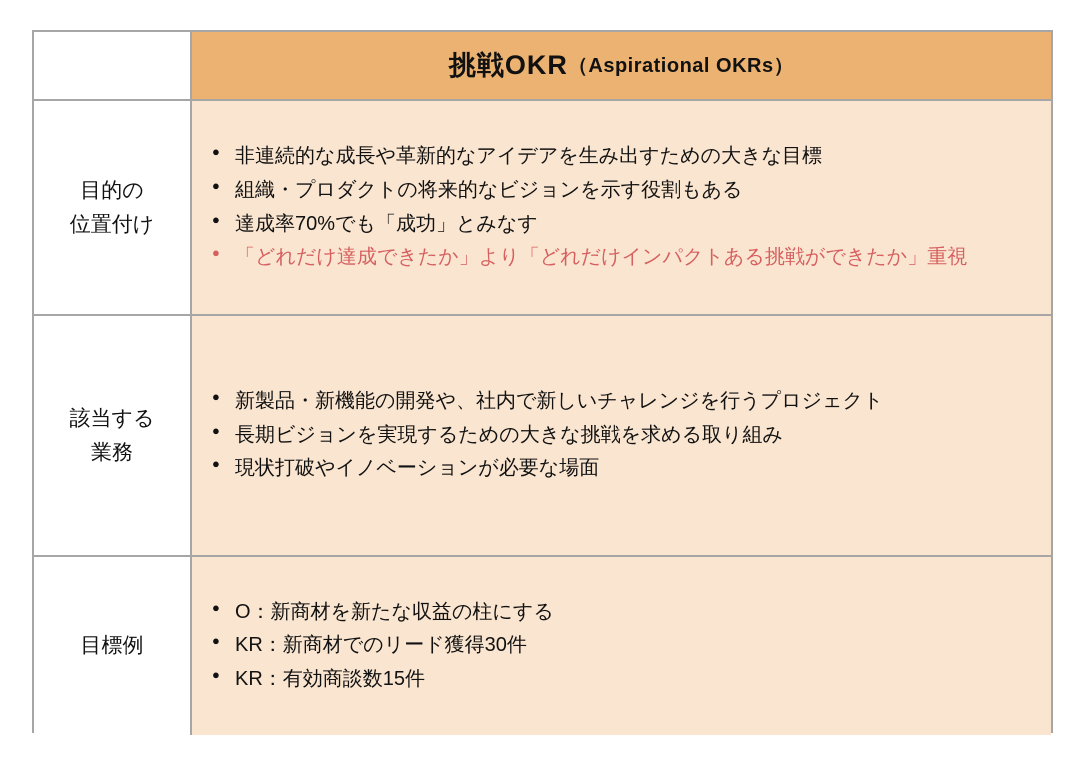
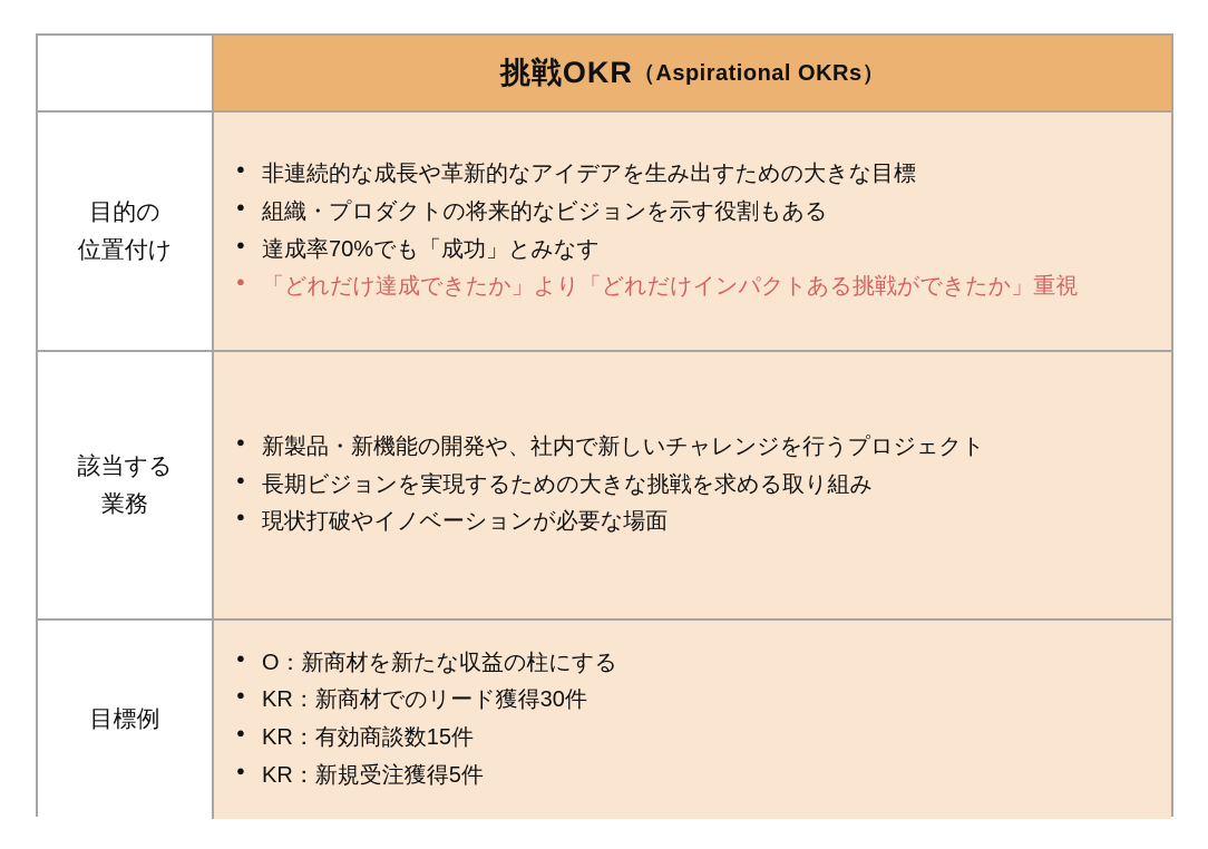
  挑戦OKR
  （Aspirational OKRs）
  目的の
  位置付け
  非連続的な成長や革新的なアイデアを生み出すための大きな目標
  組織・プロダクトの将来的なビジョンを示す役割もある
  達成率70%でも「成功」とみなす
  「どれだけ達成できたか」より「どれだけインパクトある挑戦ができたか」重視
  該当する
  業務
  新製品・新機能の開発や、社内で新しいチャレンジを行うプロジェクト
  長期ビジョンを実現するための大きな挑戦を求める取り組み
  現状打破やイノベーションが必要な場面
  目標例
  O：新商材を新たな収益の柱にする
  KR：新商材でのリード獲得30件
  KR：有効商談数15件
+ KR：新規受注獲得5件
